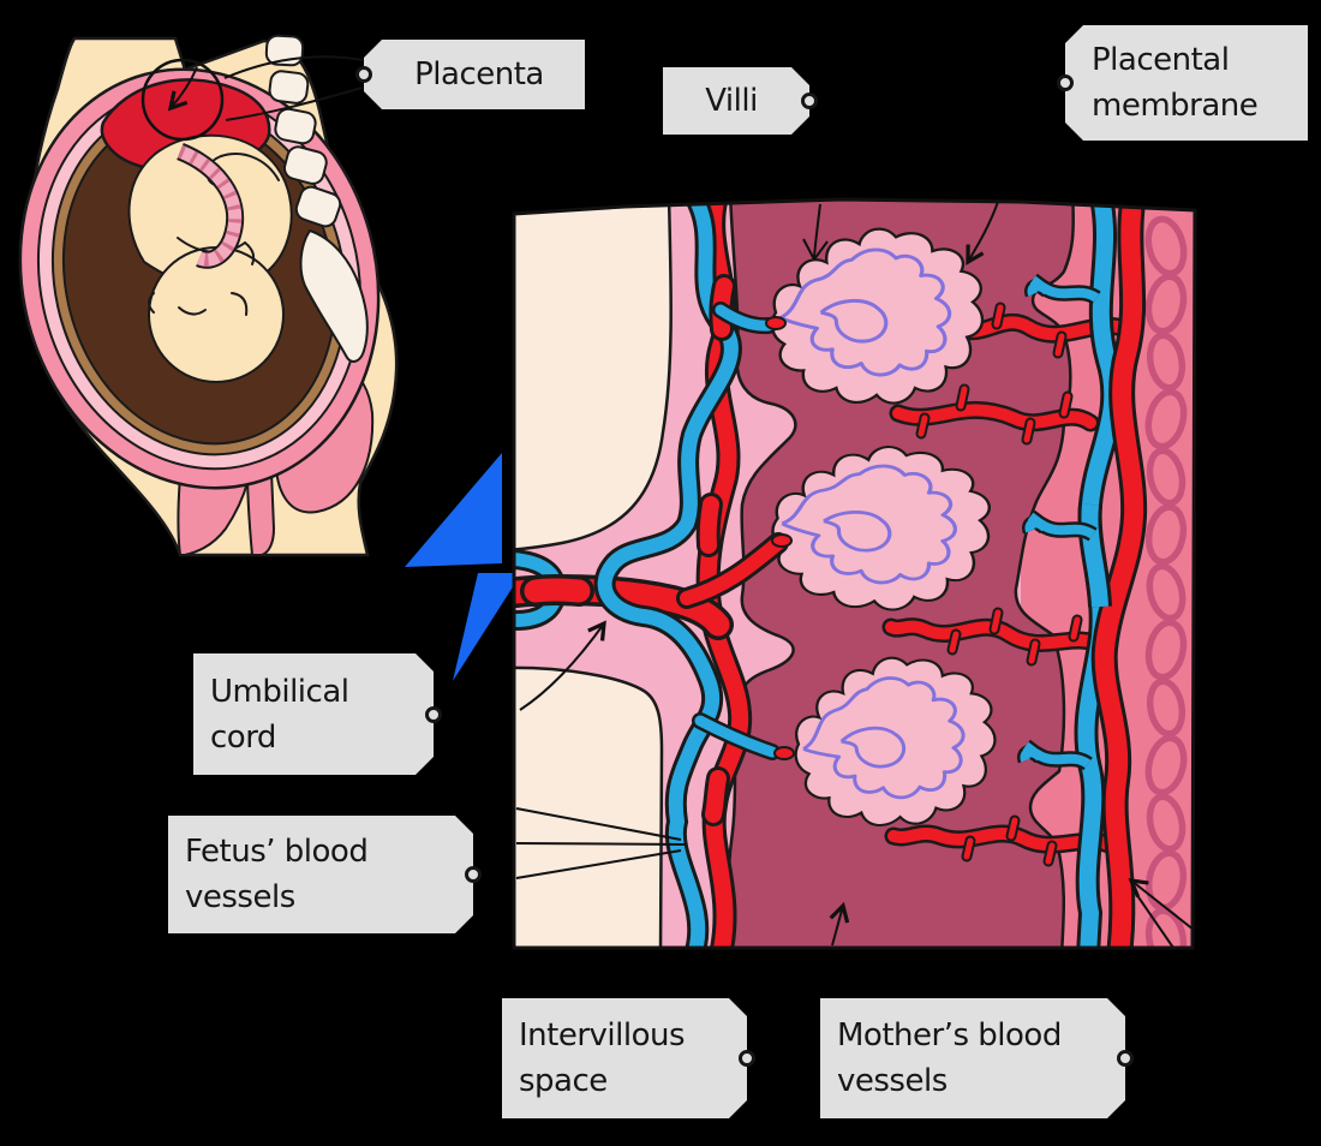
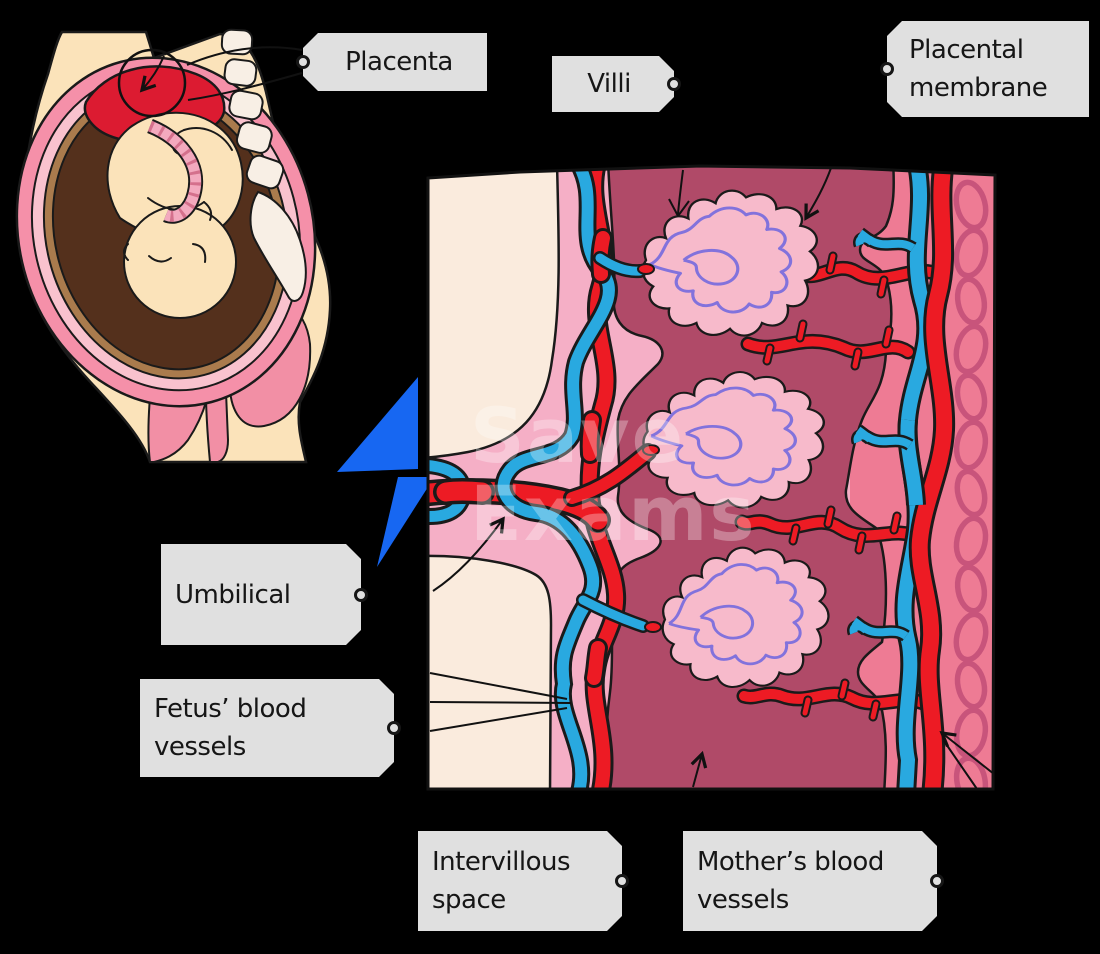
+ Save
+ Exams
  Placenta
  Villi
  Placental
  membrane
  Umbilical
- cord
  Fetus’ blood
  vessels
  Intervillous
  space
  Mother’s blood
  vessels
